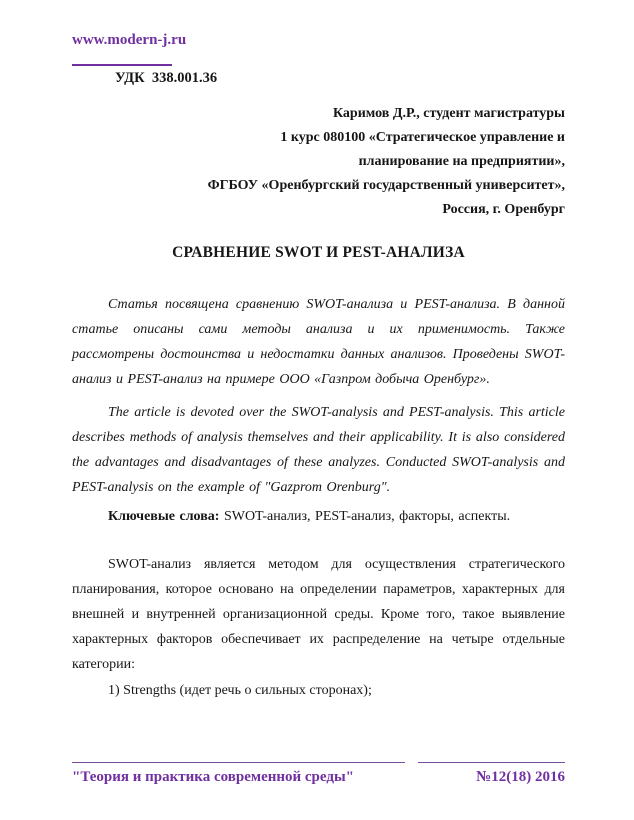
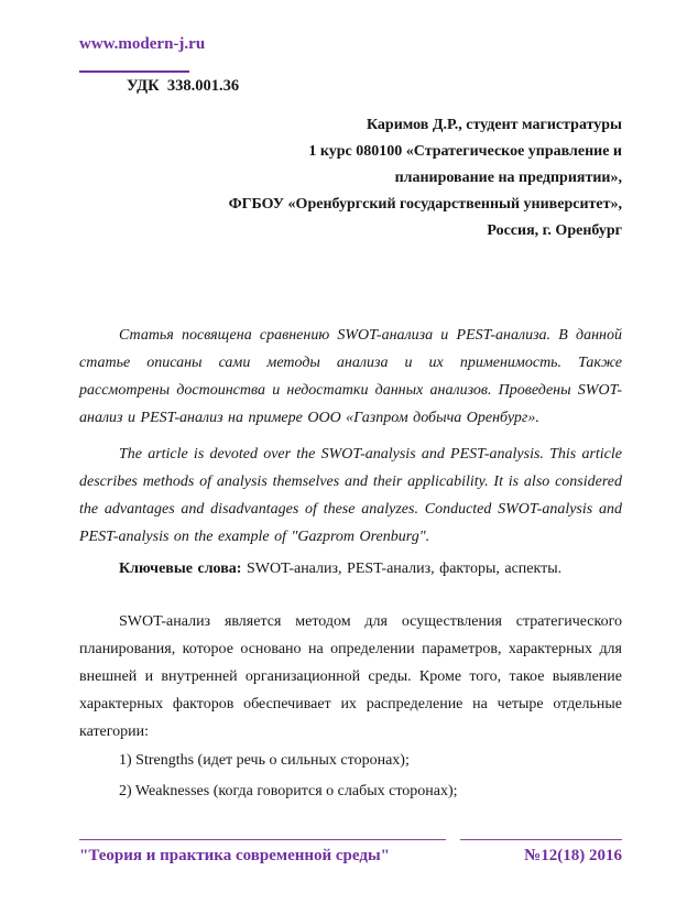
  www.modern-j.ru
  УДК 338.001.36
  Каримов Д.Р., студент магистратуры
  1 курс 080100 «Стратегическое управление и
  планирование на предприятии»,
  ФГБОУ «Оренбургский государственный университет»,
  Россия, г. Оренбург
- СРАВНЕНИЕ SWOT И PEST-АНАЛИЗА
  Статья посвящена сравнению SWOT-анализа и PEST-анализа. В данной статье описаны сами методы анализа и их применимость. Также рассмотрены достоинства и недостатки данных анализов. Проведены SWOT-анализ и PEST-анализ на примере ООО «Газпром добыча Оренбург».
  The article is devoted over the SWOT-analysis and PEST-analysis. This article describes methods of analysis themselves and their applicability. It is also considered the advantages and disadvantages of these analyzes. Conducted SWOT-analysis and PEST-analysis on the example of "Gazprom Orenburg".
  Ключевые слова: SWOT-анализ, PEST-анализ, факторы, аспекты.
  SWOT-анализ является методом для осуществления стратегического планирования, которое основано на определении параметров, характерных для внешней и внутренней организационной среды. Кроме того, такое выявление характерных факторов обеспечивает их распределение на четыре отдельные категории:
  1) Strengths (идет речь о сильных сторонах);
+ 2) Weaknesses (когда говорится о слабых сторонах);
  "Теория и практика современной среды"
  №12(18) 2016
